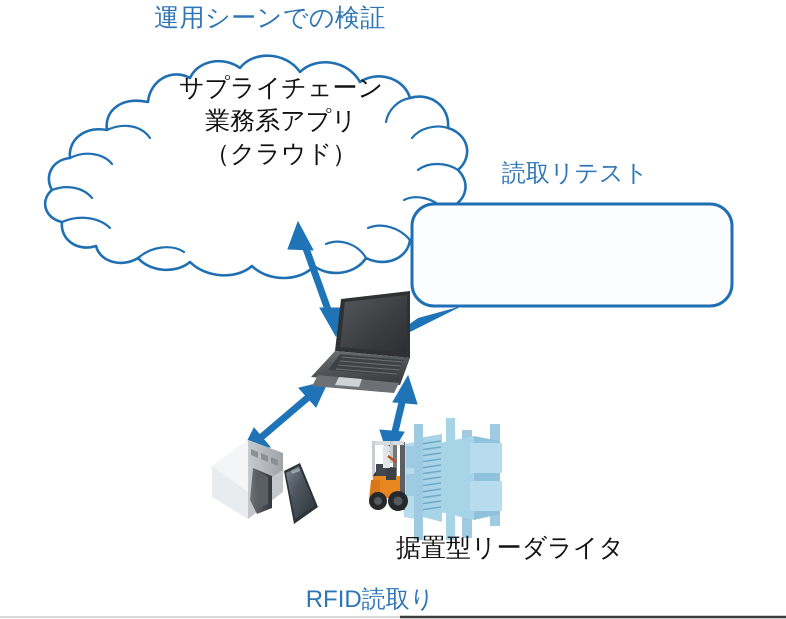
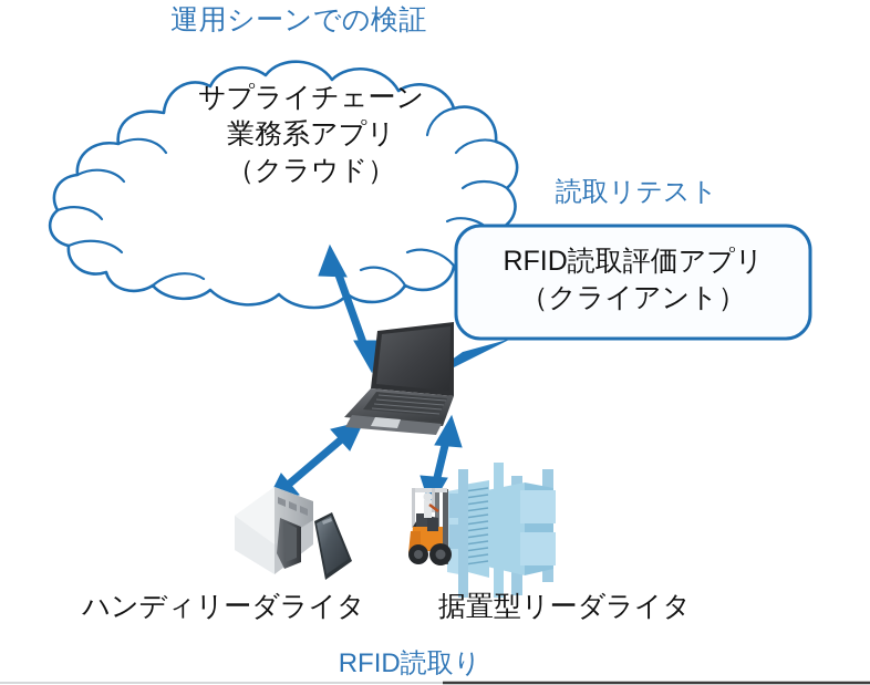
  運用シーンでの検証
  サプライチェーン
  業務系アプリ
  （クラウド）
  読取リテスト
+ RFID読取評価アプリ
+ （クライアント）
+ ハンディリーダライタ
  据置型リーダライタ
  RFID読取り
